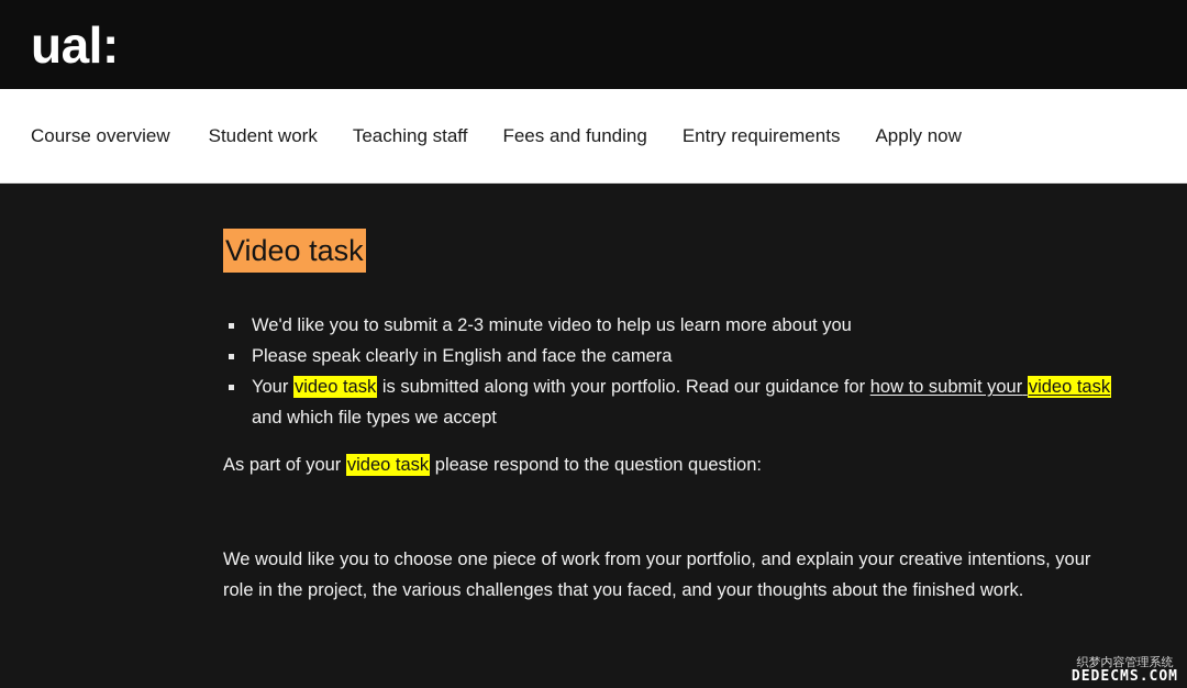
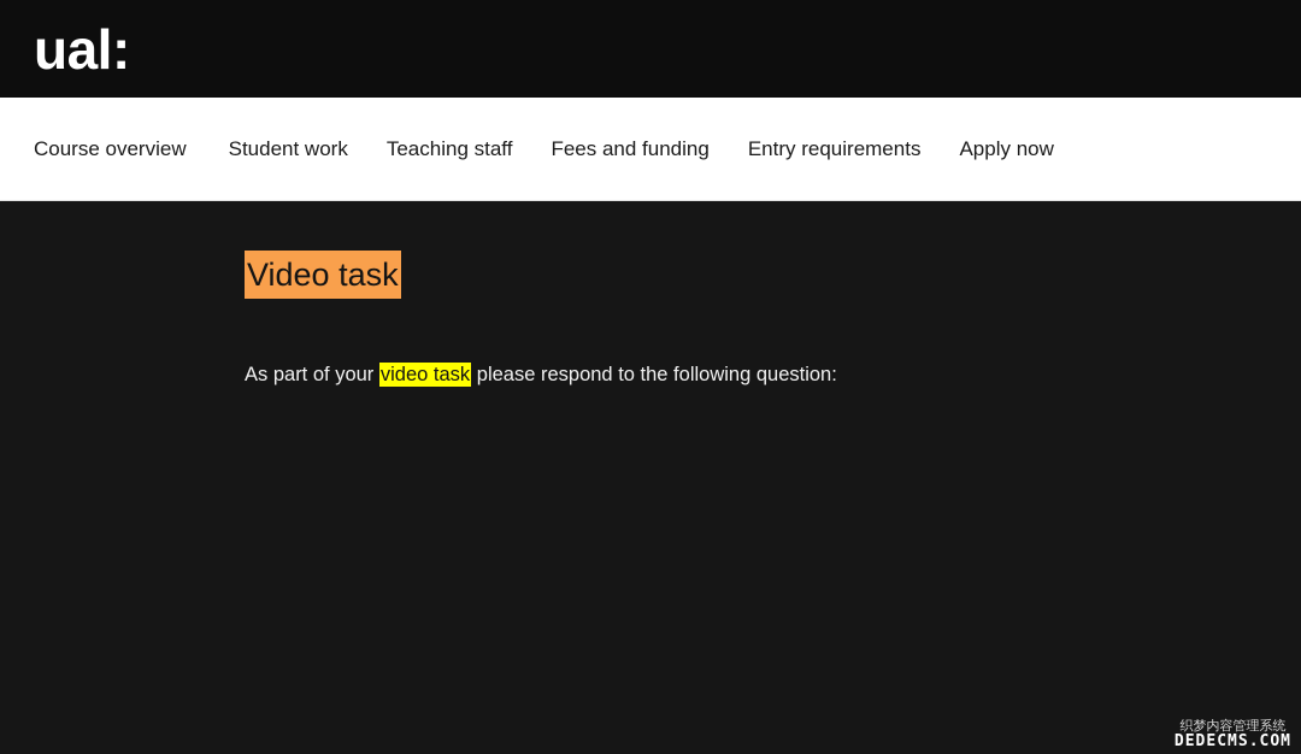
  ual:
  Course overview
  Student work
  Teaching staff
  Fees and funding
  Entry requirements
  Apply now
  Video task
- We'd like you to submit a 2-3 minute video to help us learn more about you
- Please speak clearly in English and face the camera
- Your video task is submitted along with your portfolio. Read our guidance for how to submit your video task and which file types we accept
- As part of your video task please respond to the question question:
+ As part of your video task please respond to the following question:
- We would like you to choose one piece of work from your portfolio, and explain your creative intentions, your role in the project, the various challenges that you faced, and your thoughts about the finished work.
  织梦内容管理系统
  DEDECMS.COM
